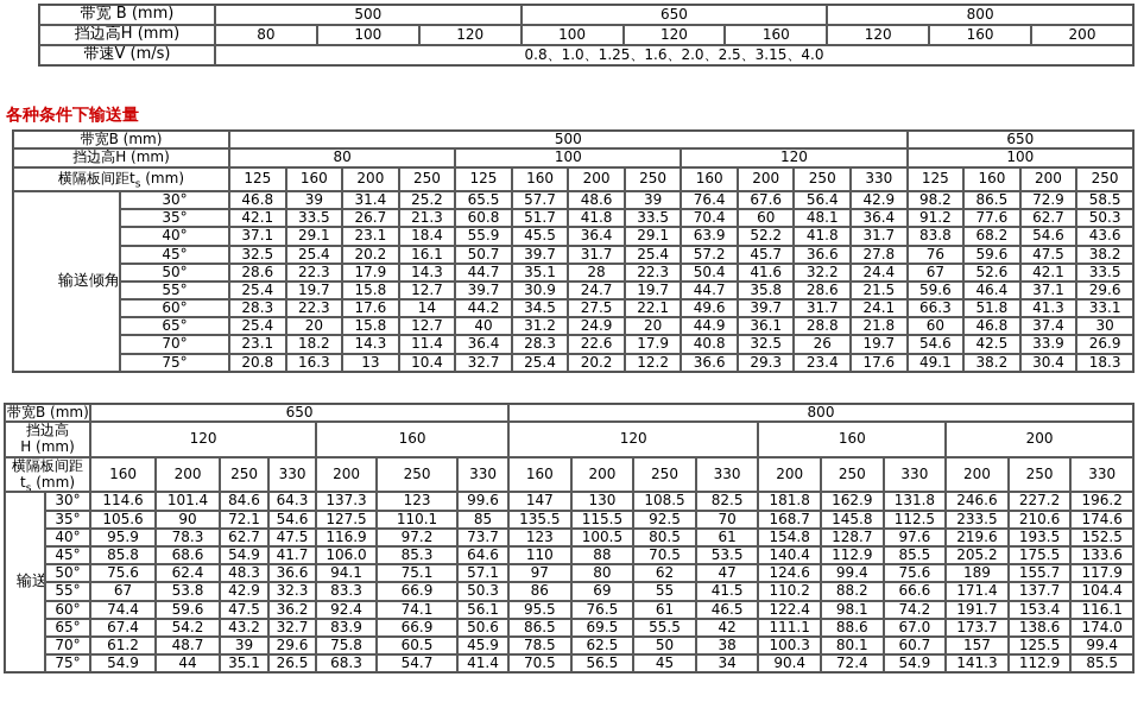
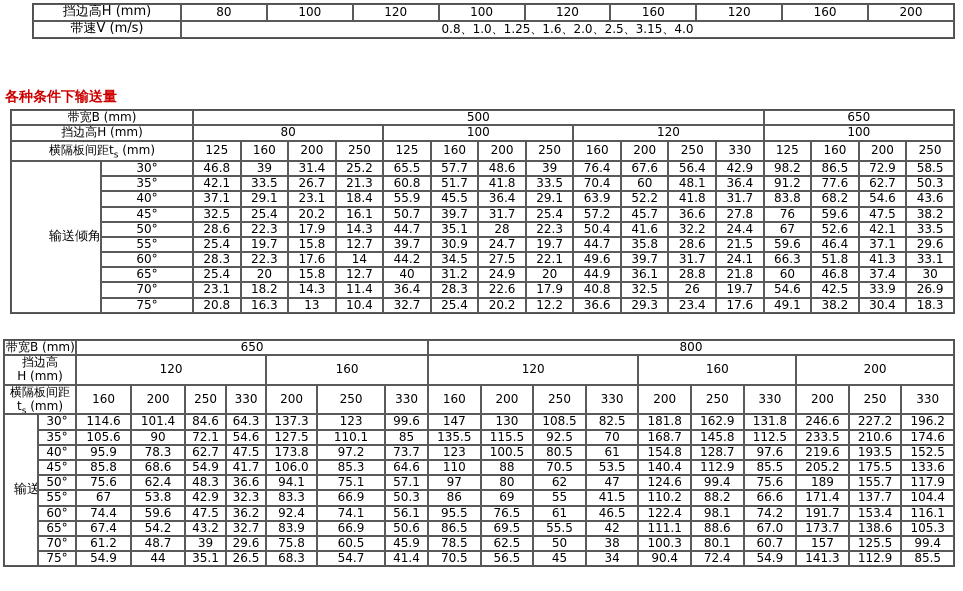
- 带宽 B (mm)	500	650	800
  挡边高H (mm)	80	100	120	100	120	160	120	160	200
  带速V (m/s)	0.8、1.0、1.25、1.6、2.0、2.5、3.15、4.0
  各种条件下输送量
  带宽B (mm)	500	650
  挡边高H (mm)	80	100	120	100
  横隔板间距ts (mm)	125	160	200	250	125	160	200	250	160	200	250	330	125	160	200	250
  输送倾角	30°	46.8	39	31.4	25.2	65.5	57.7	48.6	39	76.4	67.6	56.4	42.9	98.2	86.5	72.9	58.5
  35°	42.1	33.5	26.7	21.3	60.8	51.7	41.8	33.5	70.4	60	48.1	36.4	91.2	77.6	62.7	50.3
  40°	37.1	29.1	23.1	18.4	55.9	45.5	36.4	29.1	63.9	52.2	41.8	31.7	83.8	68.2	54.6	43.6
  45°	32.5	25.4	20.2	16.1	50.7	39.7	31.7	25.4	57.2	45.7	36.6	27.8	76	59.6	47.5	38.2
  50°	28.6	22.3	17.9	14.3	44.7	35.1	28	22.3	50.4	41.6	32.2	24.4	67	52.6	42.1	33.5
  55°	25.4	19.7	15.8	12.7	39.7	30.9	24.7	19.7	44.7	35.8	28.6	21.5	59.6	46.4	37.1	29.6
  60°	28.3	22.3	17.6	14	44.2	34.5	27.5	22.1	49.6	39.7	31.7	24.1	66.3	51.8	41.3	33.1
  65°	25.4	20	15.8	12.7	40	31.2	24.9	20	44.9	36.1	28.8	21.8	60	46.8	37.4	30
  70°	23.1	18.2	14.3	11.4	36.4	28.3	22.6	17.9	40.8	32.5	26	19.7	54.6	42.5	33.9	26.9
  75°	20.8	16.3	13	10.4	32.7	25.4	20.2	12.2	36.6	29.3	23.4	17.6	49.1	38.2	30.4	18.3
  带宽B (mm)	650	800
  挡边高H (mm)	120	160	120	160	200
  横隔板间距ts (mm)	160	200	250	330	200	250	330	160	200	250	330	200	250	330	200	250	330
  输送	30°	114.6	101.4	84.6	64.3	137.3	123	99.6	147	130	108.5	82.5	181.8	162.9	131.8	246.6	227.2	196.2
  35°	105.6	90	72.1	54.6	127.5	110.1	85	135.5	115.5	92.5	70	168.7	145.8	112.5	233.5	210.6	174.6
- 40°	95.9	78.3	62.7	47.5	116.9	97.2	73.7	123	100.5	80.5	61	154.8	128.7	97.6	219.6	193.5	152.5
+ 40°	95.9	78.3	62.7	47.5	173.8	97.2	73.7	123	100.5	80.5	61	154.8	128.7	97.6	219.6	193.5	152.5
  45°	85.8	68.6	54.9	41.7	106.0	85.3	64.6	110	88	70.5	53.5	140.4	112.9	85.5	205.2	175.5	133.6
  50°	75.6	62.4	48.3	36.6	94.1	75.1	57.1	97	80	62	47	124.6	99.4	75.6	189	155.7	117.9
  55°	67	53.8	42.9	32.3	83.3	66.9	50.3	86	69	55	41.5	110.2	88.2	66.6	171.4	137.7	104.4
  60°	74.4	59.6	47.5	36.2	92.4	74.1	56.1	95.5	76.5	61	46.5	122.4	98.1	74.2	191.7	153.4	116.1
- 65°	67.4	54.2	43.2	32.7	83.9	66.9	50.6	86.5	69.5	55.5	42	111.1	88.6	67.0	173.7	138.6	174.0
+ 65°	67.4	54.2	43.2	32.7	83.9	66.9	50.6	86.5	69.5	55.5	42	111.1	88.6	67.0	173.7	138.6	105.3
  70°	61.2	48.7	39	29.6	75.8	60.5	45.9	78.5	62.5	50	38	100.3	80.1	60.7	157	125.5	99.4
  75°	54.9	44	35.1	26.5	68.3	54.7	41.4	70.5	56.5	45	34	90.4	72.4	54.9	141.3	112.9	85.5
